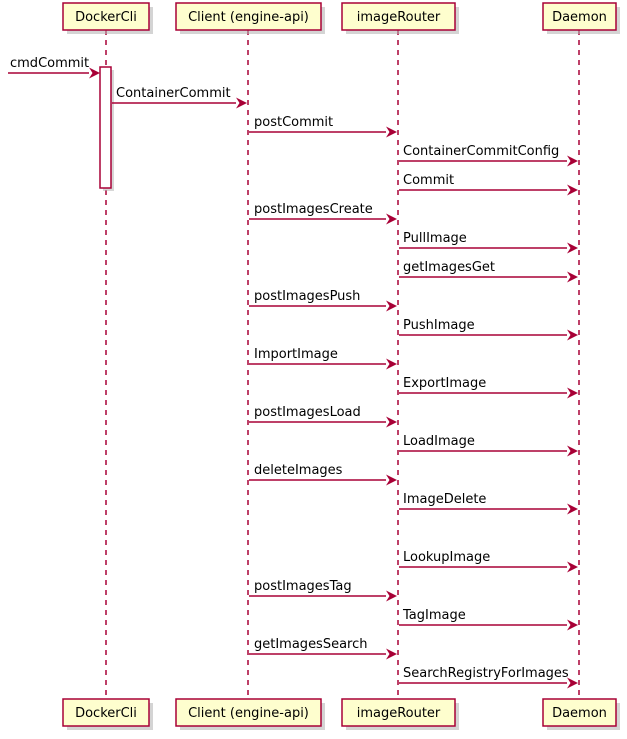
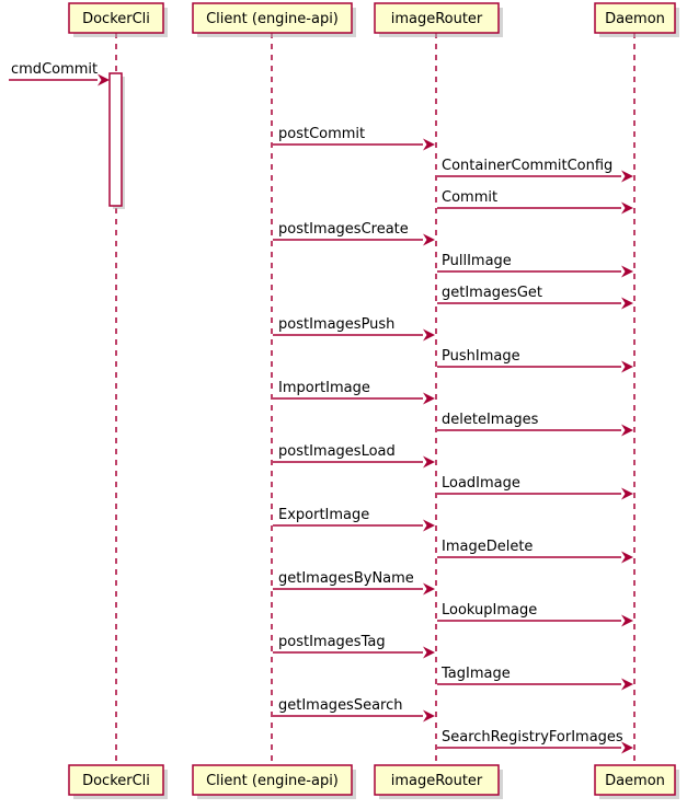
  cmdCommit
- ContainerCommit
  postCommit
  ContainerCommitConfig
  Commit
  postImagesCreate
  PullImage
  getImagesGet
  postImagesPush
  PushImage
  ImportImage
- ExportImage
+ deleteImages
  postImagesLoad
  LoadImage
- deleteImages
+ ExportImage
  ImageDelete
+ getImagesByName
  LookupImage
  postImagesTag
  TagImage
  getImagesSearch
  SearchRegistryForImages
  DockerCli
  Client (engine-api)
  imageRouter
  Daemon
  DockerCli
  Client (engine-api)
  imageRouter
  Daemon
